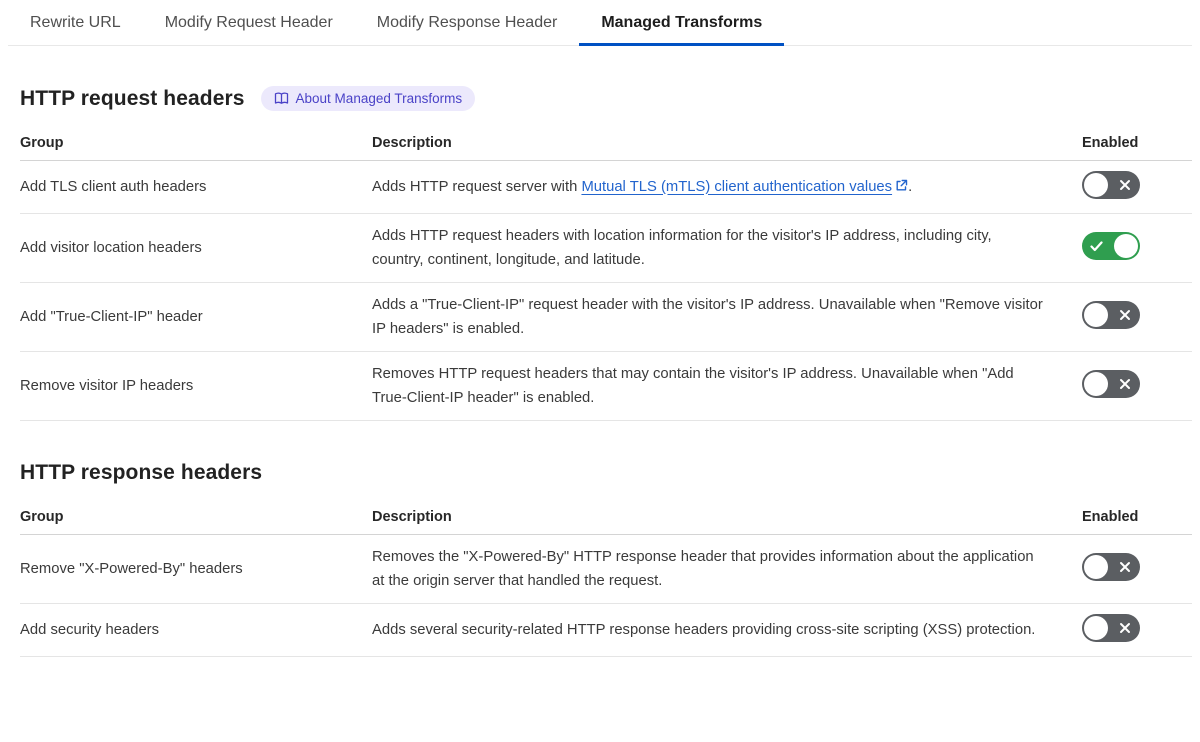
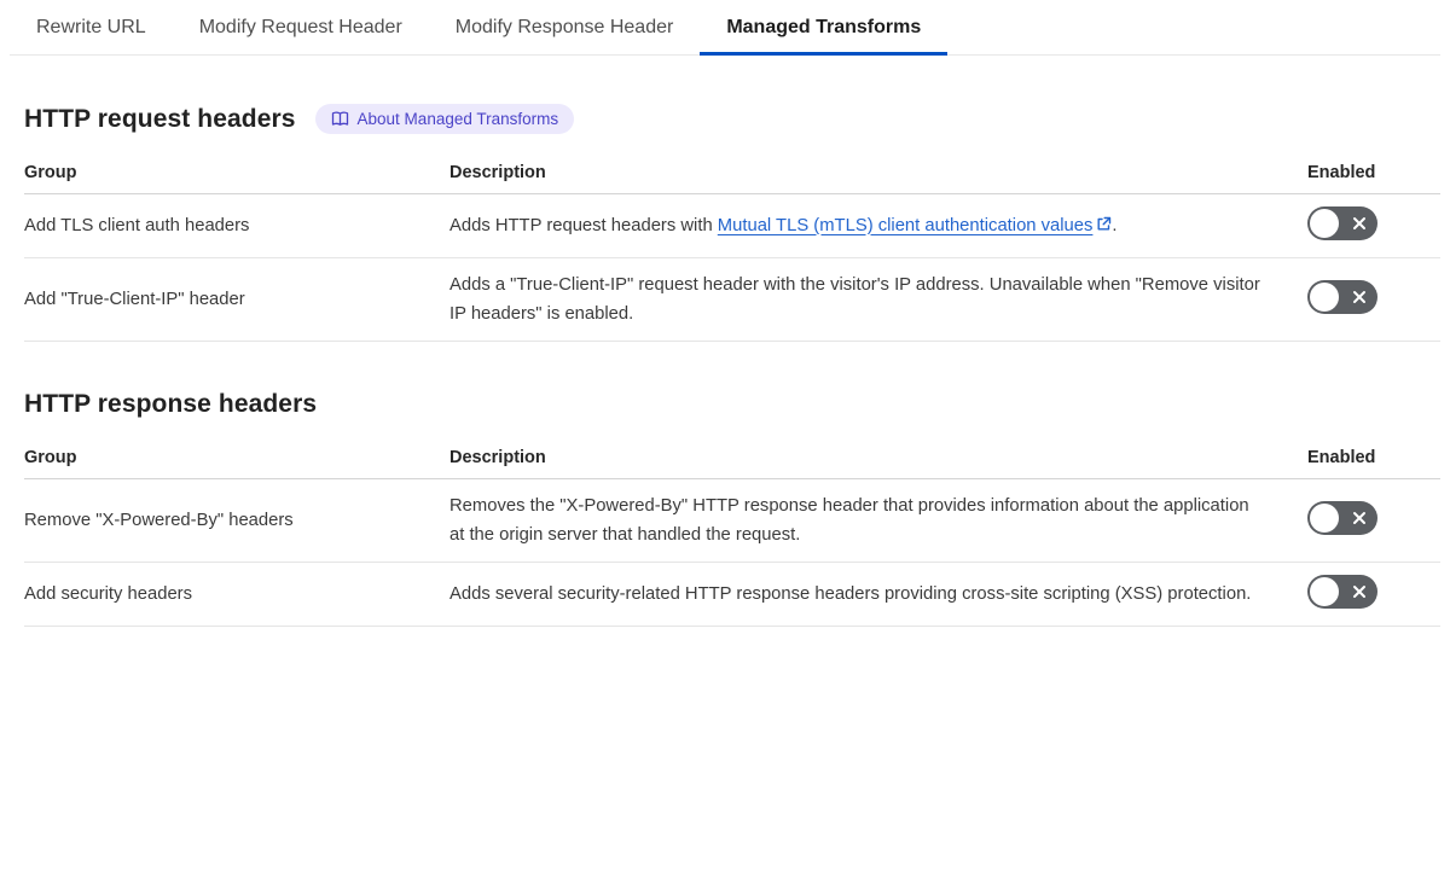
  Rewrite URL
  Modify Request Header
  Modify Response Header
  Managed Transforms
  HTTP request headers
  About Managed Transforms
  Group
  Description
  Enabled
  Add TLS client auth headers
- Adds HTTP request server with Mutual TLS (mTLS) client authentication values .
+ Adds HTTP request headers with Mutual TLS (mTLS) client authentication values .
- Add visitor location headers
- Adds HTTP request headers with location information for the visitor's IP address, including city, country, continent, longitude, and latitude.
  Add "True-Client-IP" header
  Adds a "True-Client-IP" request header with the visitor's IP address. Unavailable when "Remove visitor IP headers" is enabled.
- Remove visitor IP headers
- Removes HTTP request headers that may contain the visitor's IP address. Unavailable when "Add True-Client-IP header" is enabled.
  HTTP response headers
  Group
  Description
  Enabled
  Remove "X-Powered-By" headers
  Removes the "X-Powered-By" HTTP response header that provides information about the application at the origin server that handled the request.
  Add security headers
  Adds several security-related HTTP response headers providing cross-site scripting (XSS) protection.
